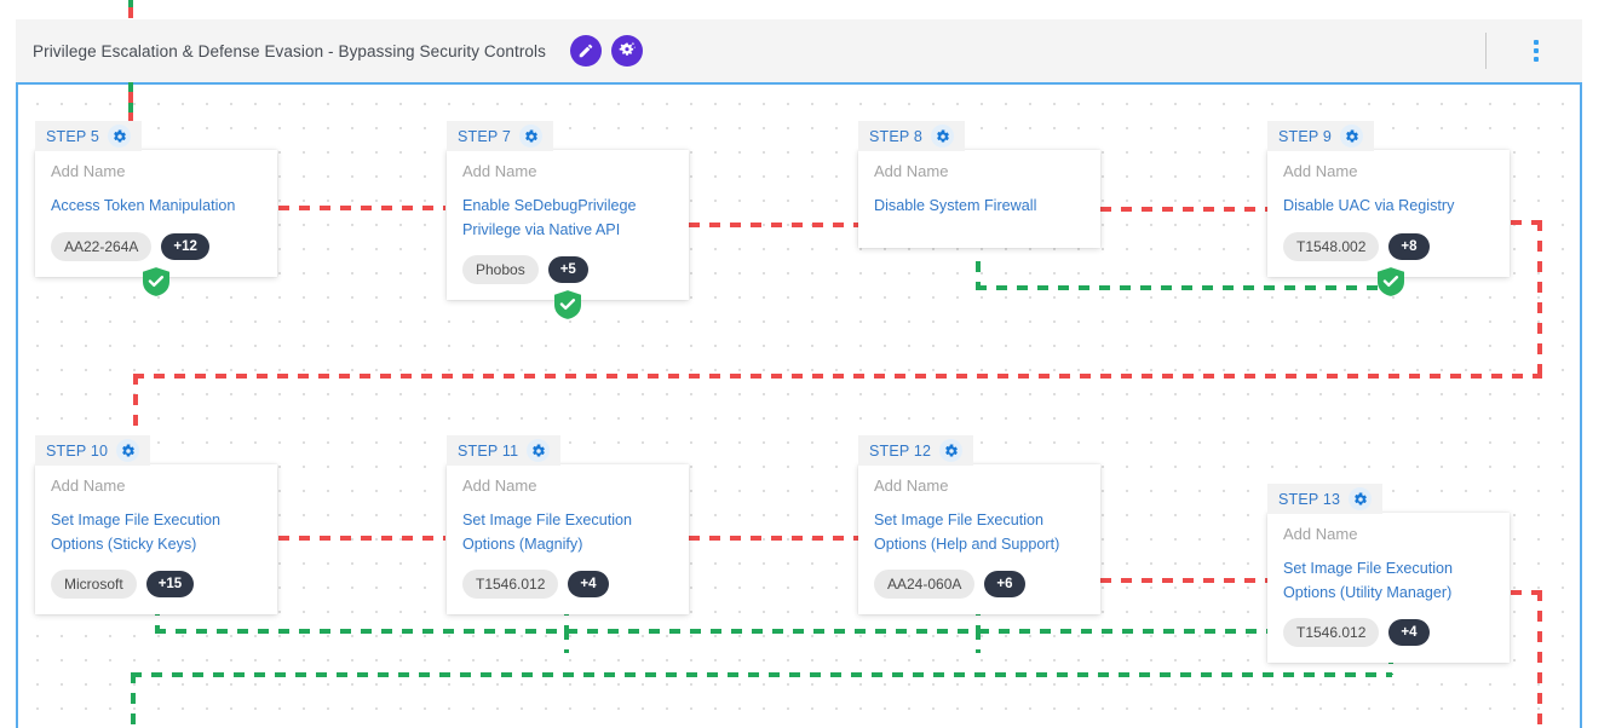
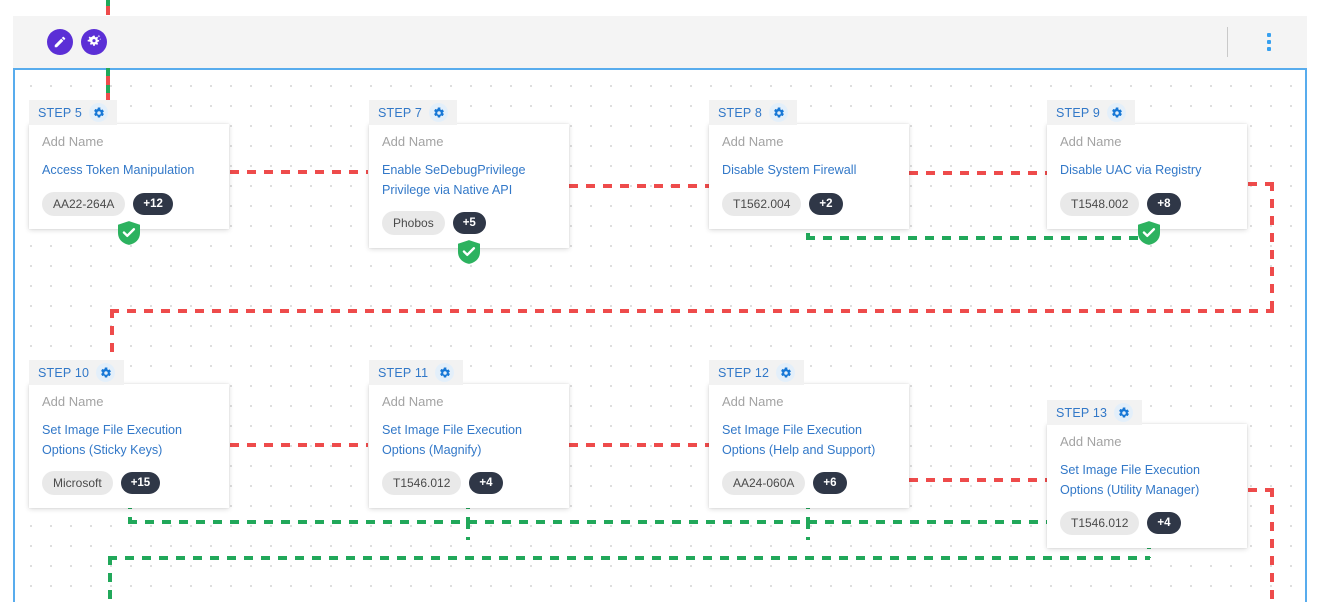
- Privilege Escalation & Defense Evasion - Bypassing Security Controls
  STEP 5
  Add Name
  Access Token Manipulation
  AA22-264A
  +12
  STEP 7
  Add Name
  Enable SeDebugPrivilege Privilege via Native API
  Phobos
  +5
  STEP 8
  Add Name
  Disable System Firewall
+ T1562.004
+ +2
  STEP 9
  Add Name
  Disable UAC via Registry
  T1548.002
  +8
  STEP 10
  Add Name
  Set Image File Execution Options (Sticky Keys)
  Microsoft
  +15
  STEP 11
  Add Name
  Set Image File Execution Options (Magnify)
  T1546.012
  +4
  STEP 12
  Add Name
  Set Image File Execution Options (Help and Support)
  AA24-060A
  +6
  STEP 13
  Add Name
  Set Image File Execution Options (Utility Manager)
  T1546.012
  +4
